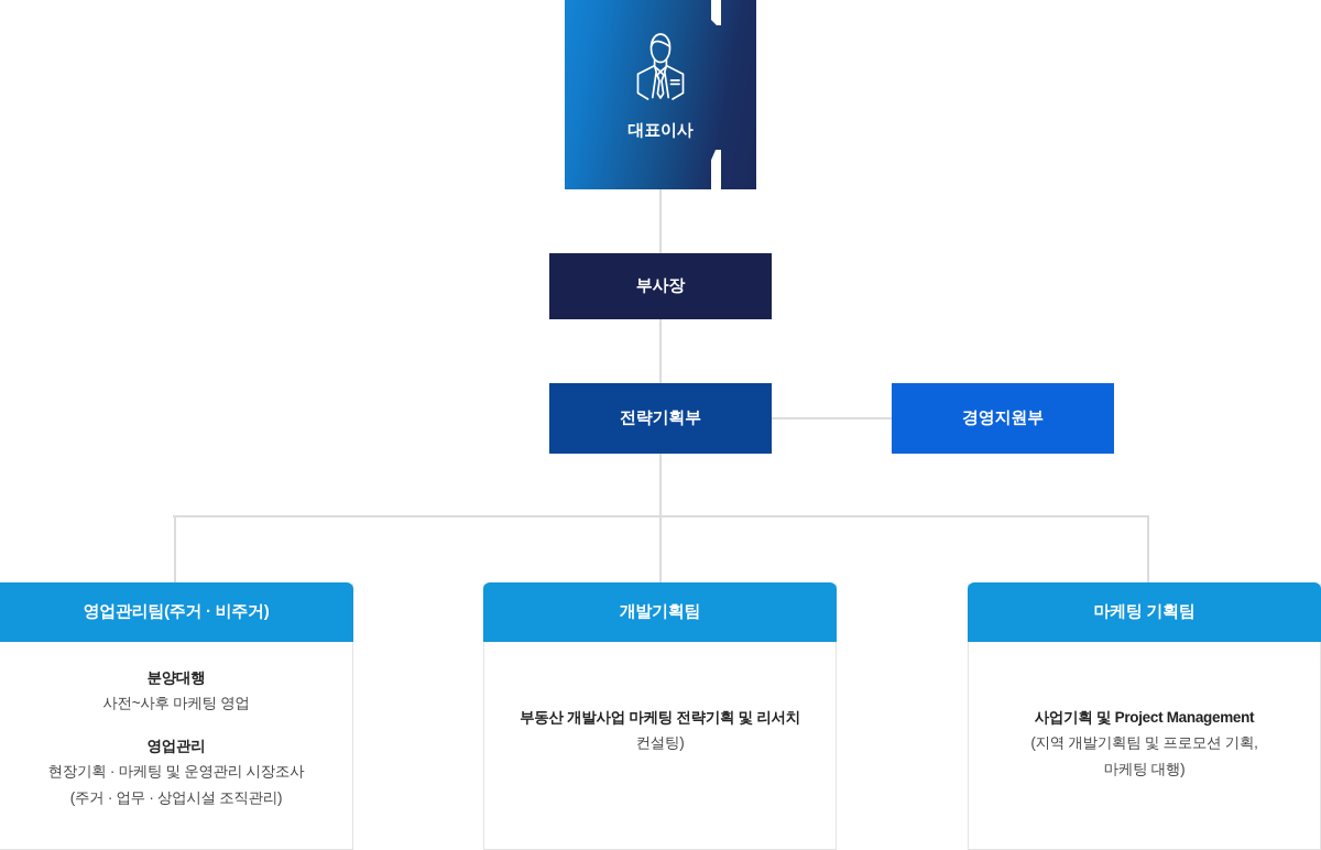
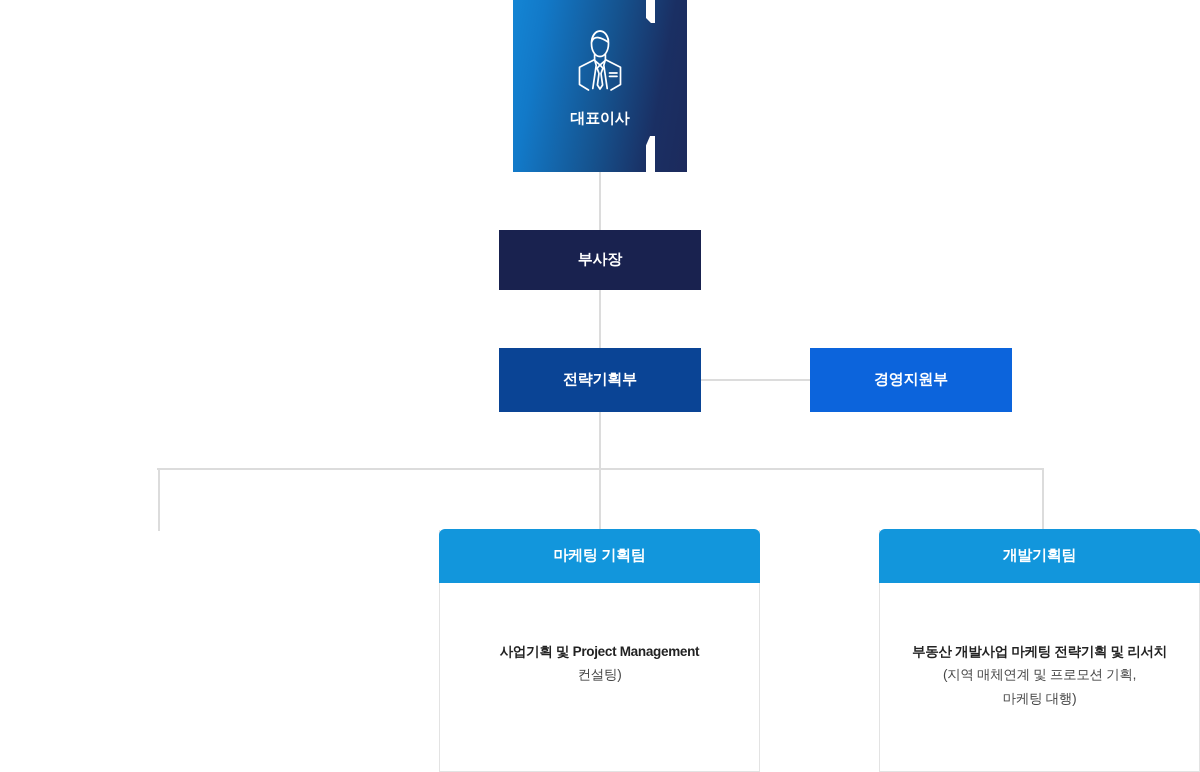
  대표이사
  부사장
  전략기획부
  경영지원부
- 영업관리팀(주거 · 비주거)
- 분양대행
- 사전~사후 마케팅 영업
- 영업관리
- 현장기획 · 마케팅 및 운영관리 시장조사
- (주거 · 업무 · 상업시설 조직관리)
- 개발기획팀
+ 마케팅 기획팀
- 부동산 개발사업 마케팅 전략기획 및 리서치
+ 사업기획 및 Project Management
  컨설팅)
- 마케팅 기획팀
+ 개발기획팀
- 사업기획 및 Project Management
+ 부동산 개발사업 마케팅 전략기획 및 리서치
- (지역 개발기획팀 및 프로모션 기획,
+ (지역 매체연계 및 프로모션 기획,
  마케팅 대행)
